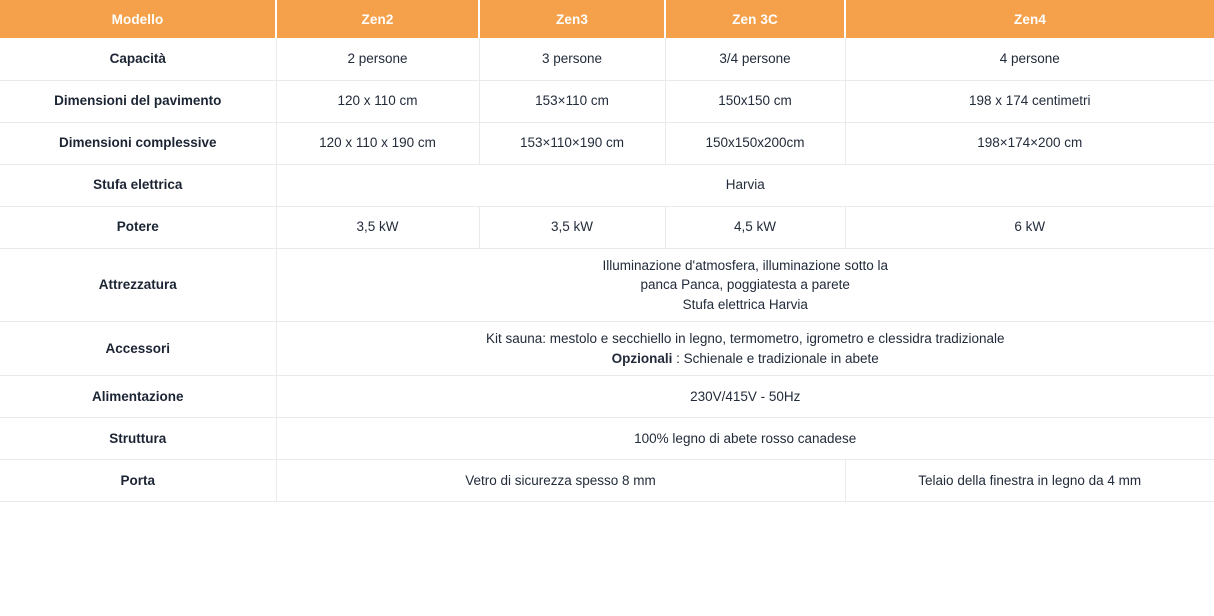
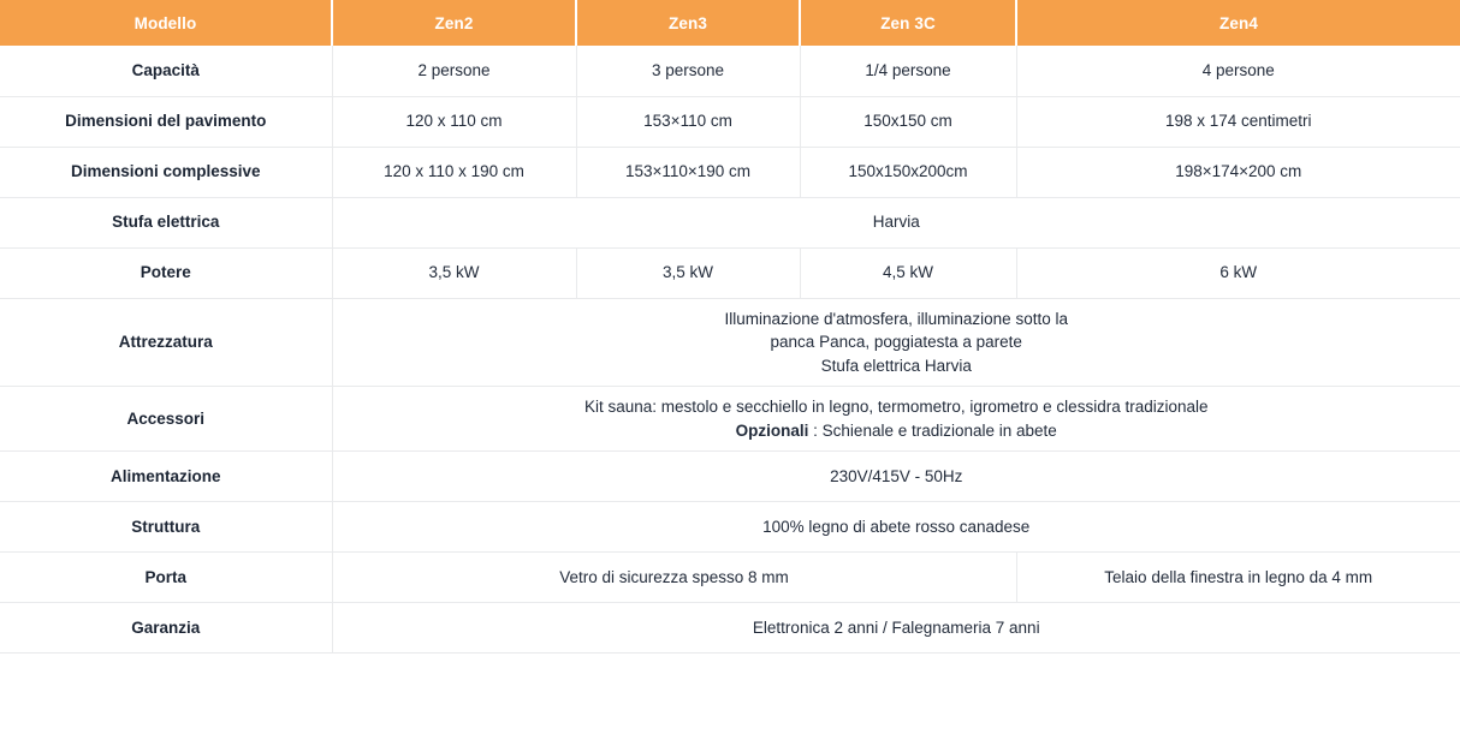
  Modello	Zen2	Zen3	Zen 3C	Zen4
- Capacità	2 persone	3 persone	3/4 persone	4 persone
+ Capacità	2 persone	3 persone	1/4 persone	4 persone
  Dimensioni del pavimento	120 x 110 cm	153×110 cm	150x150 cm	198 x 174 centimetri
  Dimensioni complessive	120 x 110 x 190 cm	153×110×190 cm	150x150x200cm	198×174×200 cm
  Stufa elettrica	Harvia
  Potere	3,5 kW	3,5 kW	4,5 kW	6 kW
  Attrezzatura	Illuminazione d'atmosfera, illuminazione sotto la panca Panca, poggiatesta a parete Stufa elettrica Harvia
  Accessori	Kit sauna: mestolo e secchiello in legno, termometro, igrometro e clessidra tradizionaleOpzionali : Schienale e tradizionale in abete
  Alimentazione	230V/415V - 50Hz
  Struttura	100% legno di abete rosso canadese
  Porta	Vetro di sicurezza spesso 8 mm	Telaio della finestra in legno da 4 mm
+ Garanzia	Elettronica 2 anni / Falegnameria 7 anni
